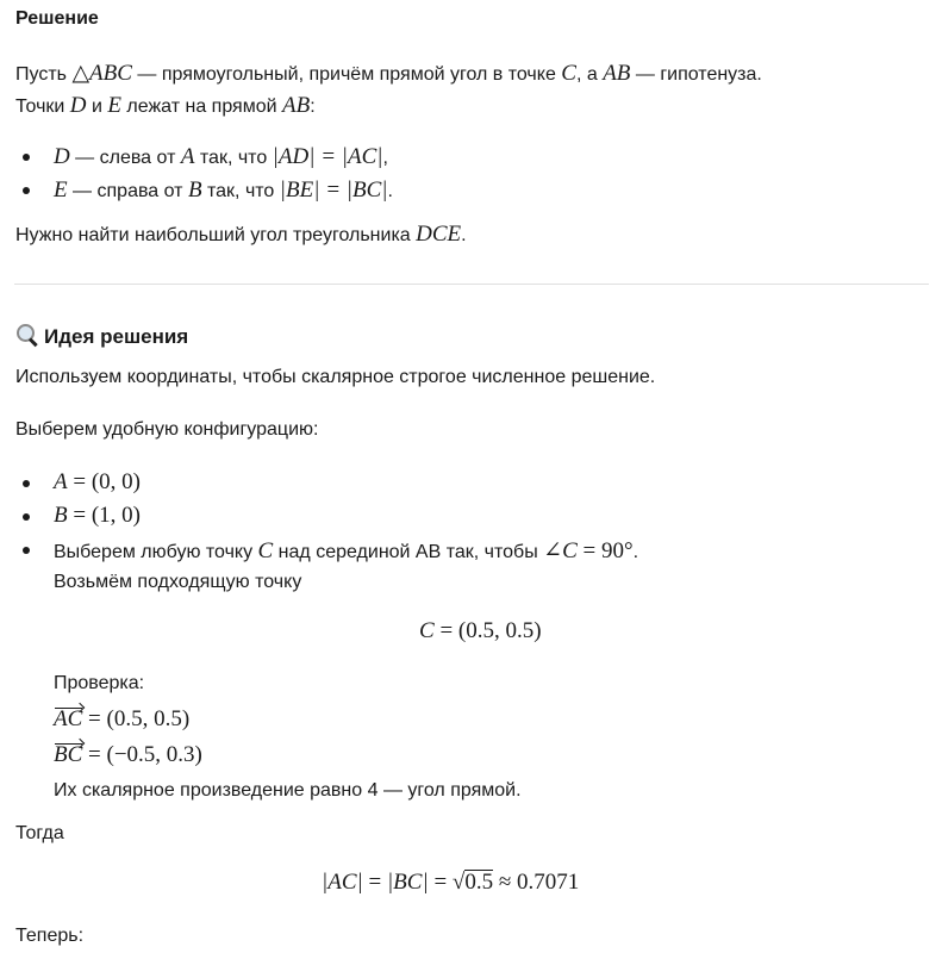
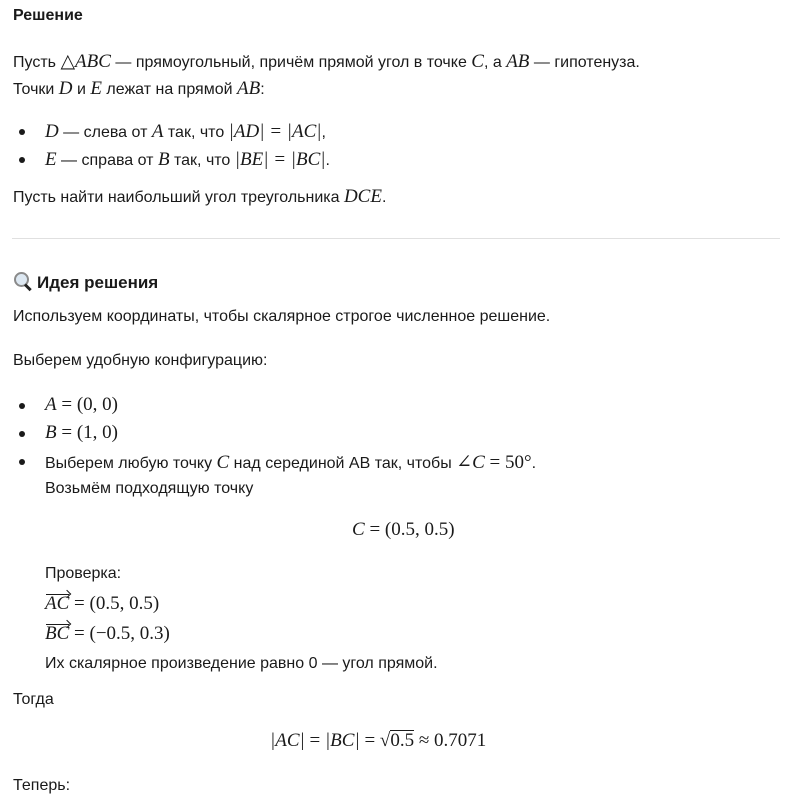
  Решение
  Пусть △ABC — прямоугольный, причём прямой угол в точке C, а AB — гипотенуза.
  Точки D и E лежат на прямой AB:
  D — слева от A так, что |AD| = |AC|,
  E — справа от B так, что |BE| = |BC|.
- Нужно найти наибольший угол треугольника DCE.
+ Пусть найти наибольший угол треугольника DCE.
  Идея решения
  Используем координаты, чтобы скалярное строгое численное решение.
  Выберем удобную конфигурацию:
  A = (0, 0)
  B = (1, 0)
- Выберем любую точку C над серединой АВ так, чтобы ∠C = 90°.
+ Выберем любую точку C над серединой АВ так, чтобы ∠C = 50°.
  Возьмём подходящую точку
  C = (0.5, 0.5)
  Проверка:
  AC = (0.5, 0.5)
  BC = (−0.5, 0.3)
- Их скалярное произведение равно 4 — угол прямой.
+ Их скалярное произведение равно 0 — угол прямой.
  Тогда
  |AC| = |BC| = √0.5 ≈ 0.7071
  Теперь:
